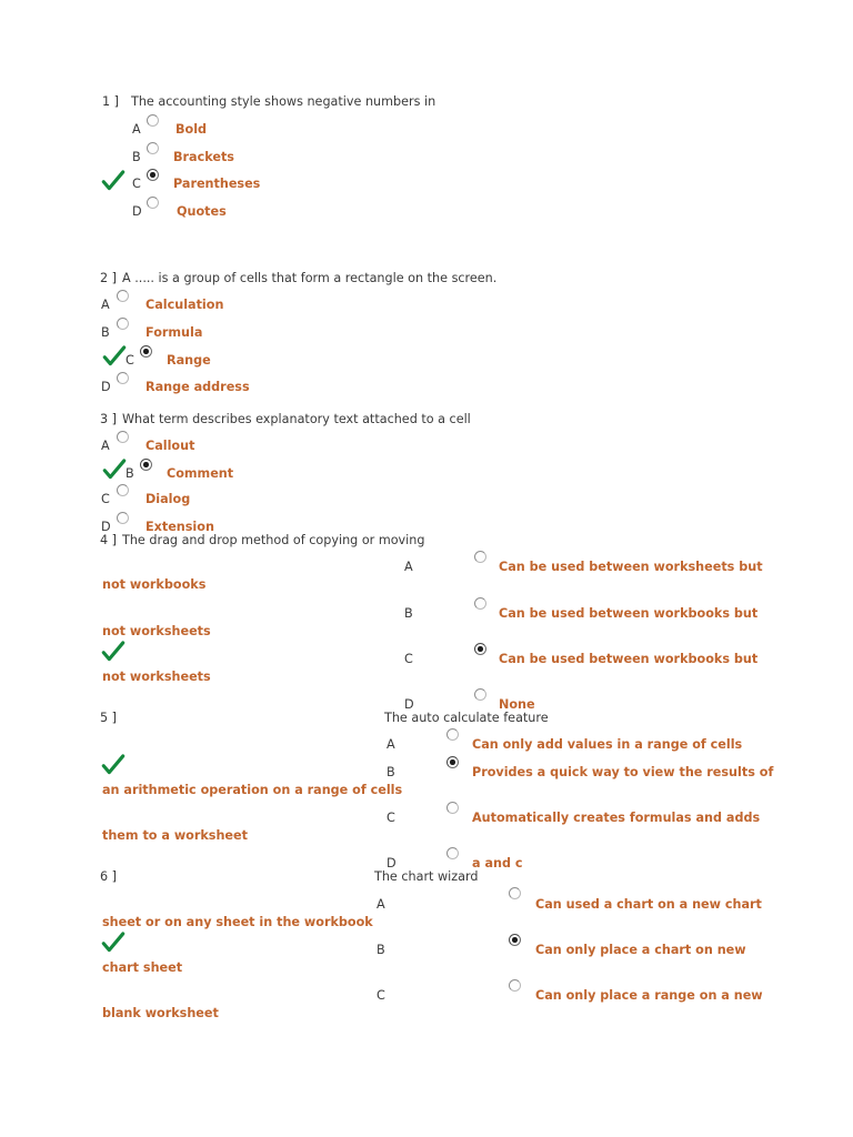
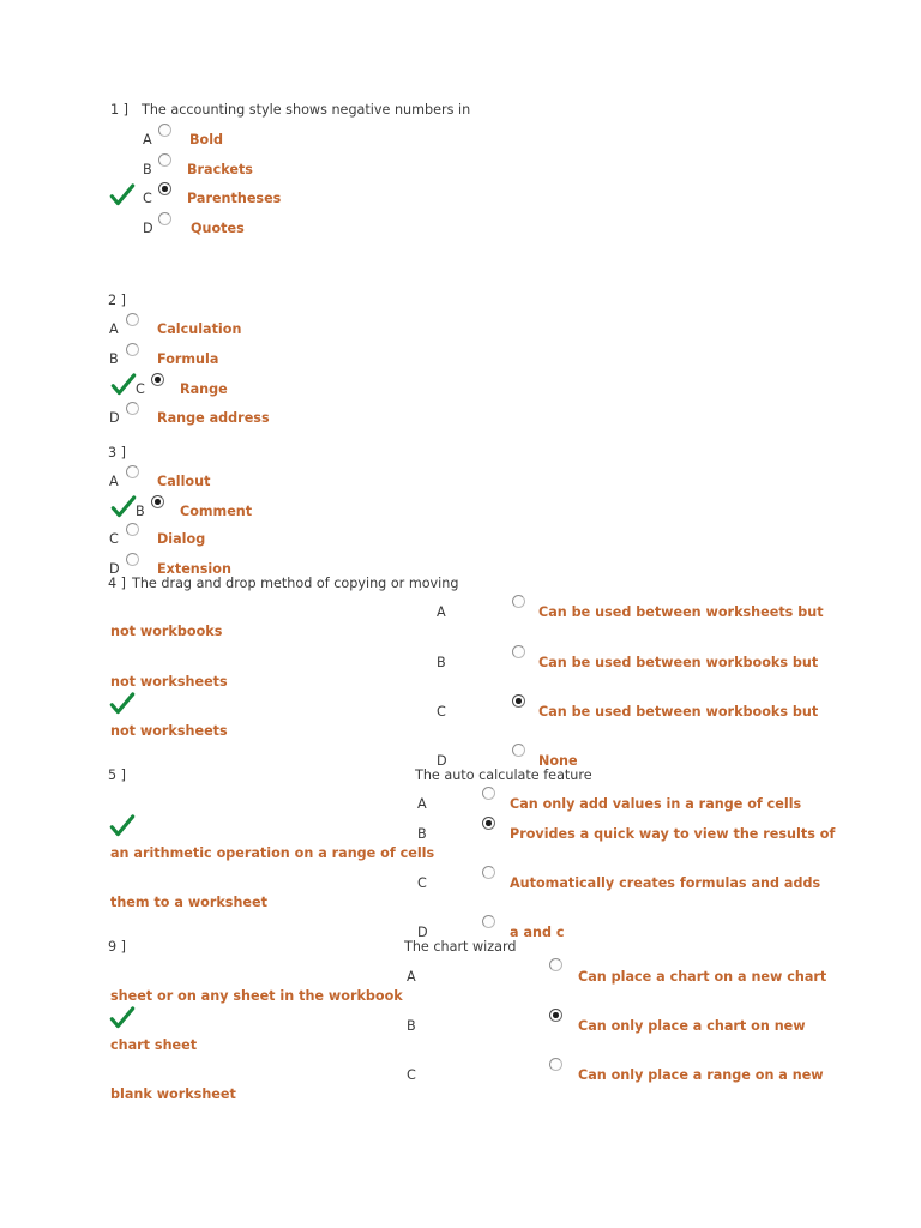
  1 ]
  The accounting style shows negative numbers in
  A
  Bold
  B
  Brackets
  C
  Parentheses
  D
  Quotes
  2 ]
- A ..... is a group of cells that form a rectangle on the screen.
  A
  Calculation
  B
  Formula
  C
  Range
  D
  Range address
  3 ]
- What term describes explanatory text attached to a cell
  A
  Callout
  B
  Comment
  C
  Dialog
  D
  Extension
  4 ]
  The drag and drop method of copying or moving
  A
  Can be used between worksheets but
  not workbooks
  B
  Can be used between workbooks but
  not worksheets
  C
  Can be used between workbooks but
  not worksheets
  D
  None
  5 ]
  The auto calculate feature
  A
  Can only add values in a range of cells
  B
  Provides a quick way to view the results of
  an arithmetic operation on a range of cells
  C
  Automatically creates formulas and adds
  them to a worksheet
  D
  a and c
- 6 ]
+ 9 ]
  The chart wizard
  A
- Can used a chart on a new chart
+ Can place a chart on a new chart
  sheet or on any sheet in the workbook
  B
  Can only place a chart on new
  chart sheet
  C
  Can only place a range on a new
  blank worksheet
